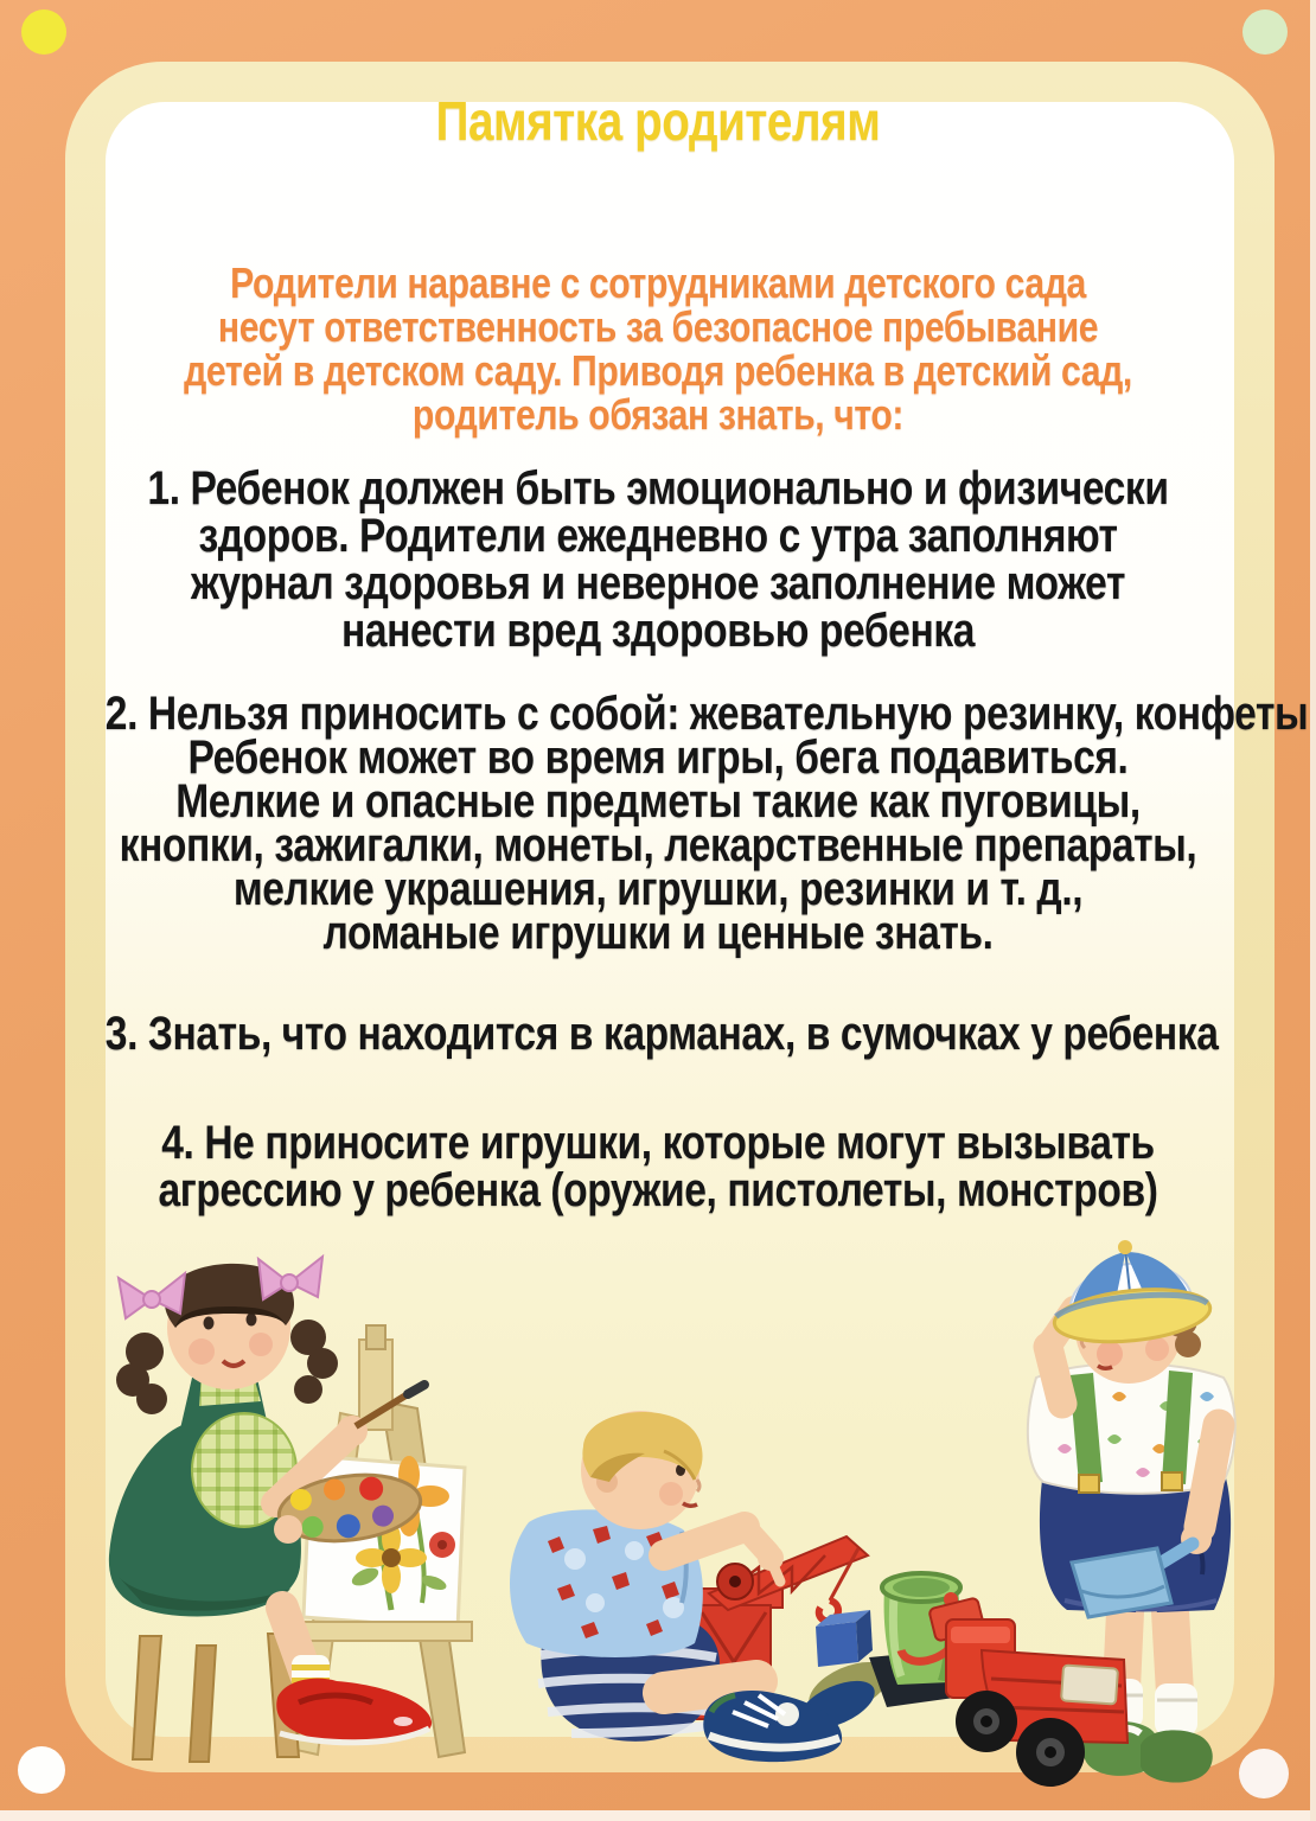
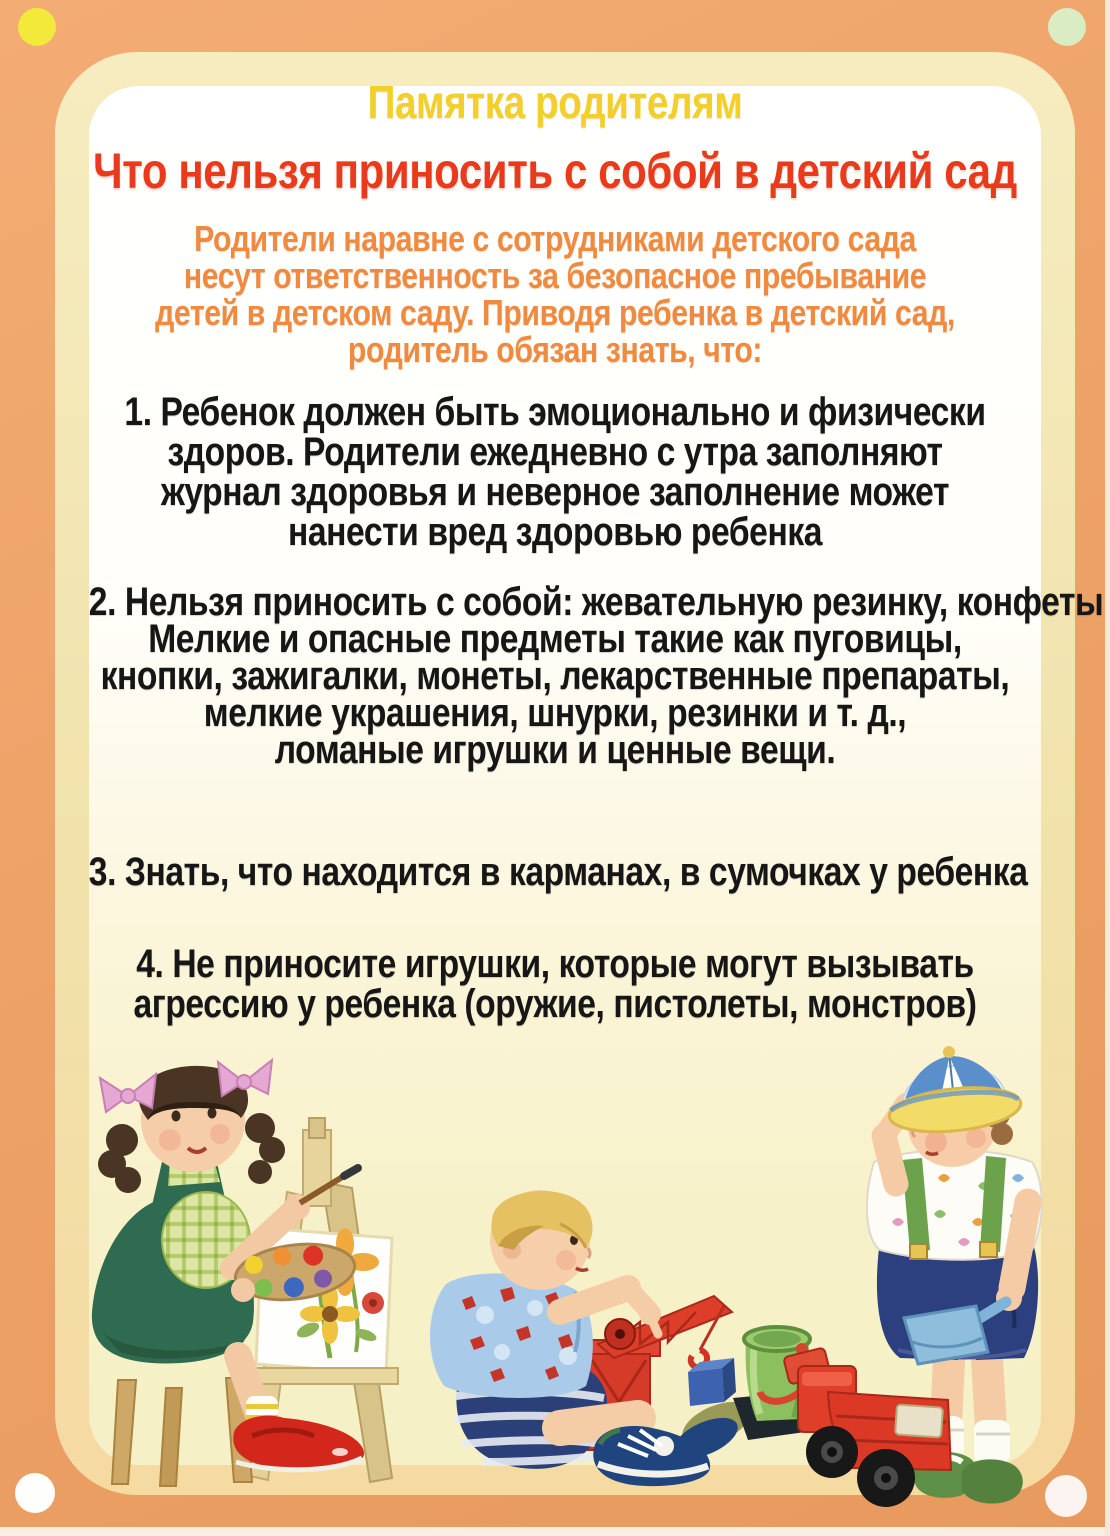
  Памятка родителям
+ Что нельзя приносить с собой в детский сад
  Родители наравне с сотрудниками детского сада
  несут ответственность за безопасное пребывание
  детей в детском саду. Приводя ребенка в детский сад,
  родитель обязан знать, что:
  1. Ребенок должен быть эмоционально и физически
  здоров. Родители ежедневно с утра заполняют
  журнал здоровья и неверное заполнение может
  нанести вред здоровью ребенка
  2. Нельзя приносить с собой: жевательную резинку, кон
- Ребенок может во время игры, бега подавиться.
  Мелкие и опасные предметы такие как пуговицы,
  кнопки, зажигалки, монеты, лекарственные препараты,
- мелкие украшения, игрушки, резинки и т. д.,
+ мелкие украшения, шнурки, резинки и т. д.,
- ломаные игрушки и ценные знать.
+ ломаные игрушки и ценные вещи.
  3. Знать, что находится в карманах, в сумочках у ребенка
  4. Не приносите игрушки, которые могут вызывать
  агрессию у ребенка (оружие, пистолеты, монстров)
